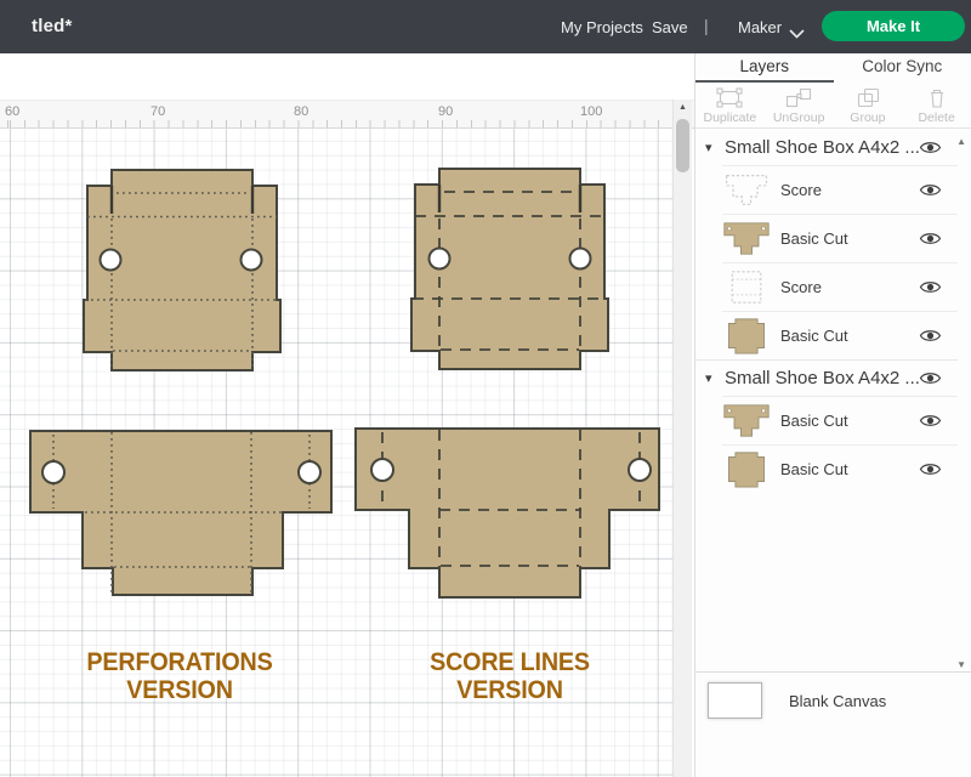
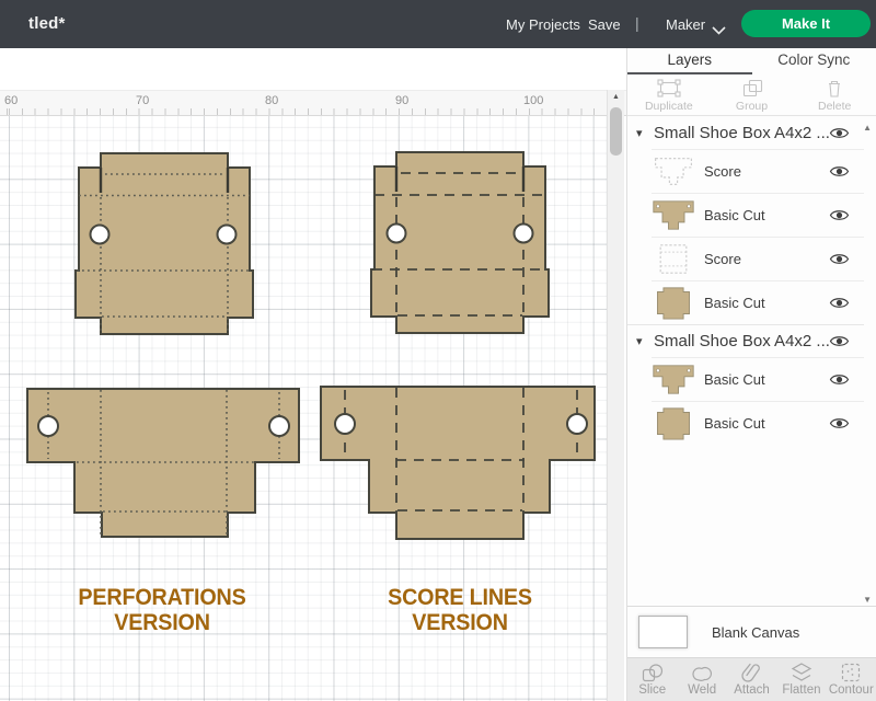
  tled*
  My Projects
  Save
  |
  Maker
  Make It
  60
  70
  80
  90
  100
  PERFORATIONS
  VERSION
  SCORE LINES
  VERSION
  Layers
  Color Sync
  Duplicate
- UnGroup
  Group
  Delete
  ▾
  Small Shoe Box A4x2 ...
  Score
  Basic Cut
  Score
  Basic Cut
  ▾
  Small Shoe Box A4x2 ...
  Basic Cut
  Basic Cut
  ▲
  ▼
  Blank Canvas
+ Slice
+ Weld
+ Attach
+ Flatten
+ Contour
